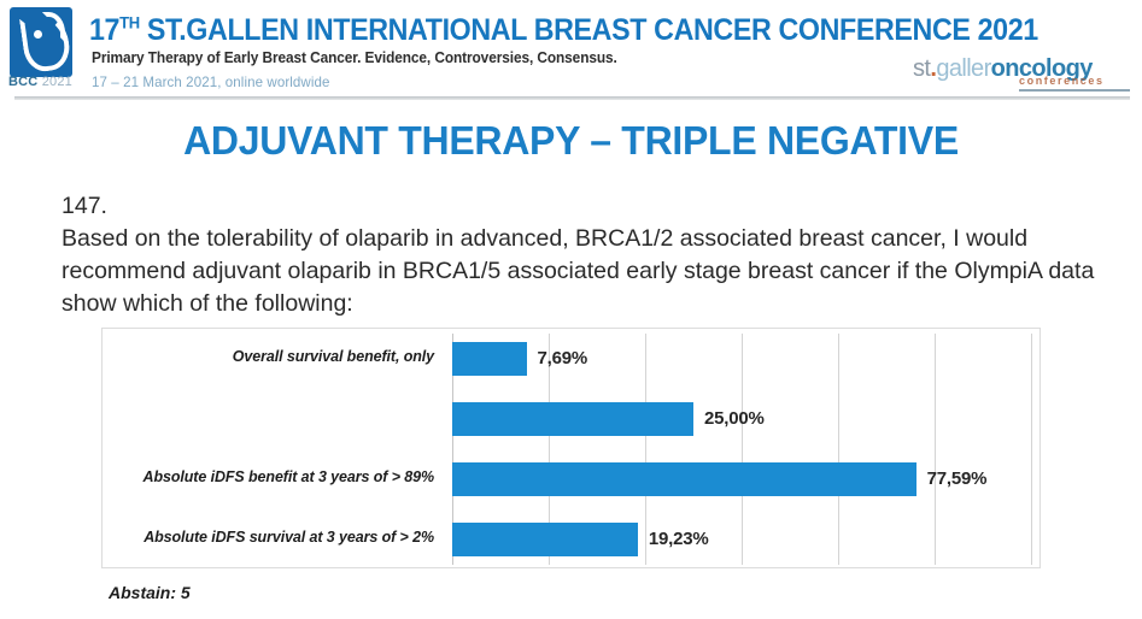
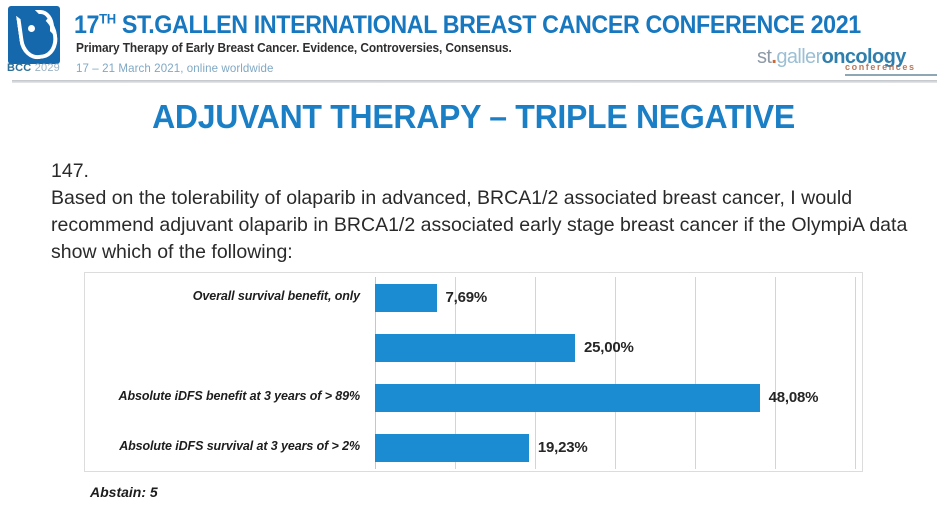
- BCC 2021
+ BCC 2029
  17TH ST.GALLEN INTERNATIONAL BREAST CANCER CONFERENCE 2021
  Primary Therapy of Early Breast Cancer. Evidence, Controversies, Consensus.
  17 – 21 March 2021, online worldwide
  st.galleroncology
  conferences
  ADJUVANT THERAPY – TRIPLE NEGATIVE
  147.
- Based on the tolerability of olaparib in advanced, BRCA1/2 associated breast cancer, I would recommend adjuvant olaparib in BRCA1/5 associated early stage breast cancer if the OlympiA data show which of the following:
+ Based on the tolerability of olaparib in advanced, BRCA1/2 associated breast cancer, I would recommend adjuvant olaparib in BRCA1/2 associated early stage breast cancer if the OlympiA data show which of the following:
  Overall survival benefit, only
  7,69%
  25,00%
  Absolute iDFS benefit at 3 years of > 89%
- 77,59%
+ 48,08%
  Absolute iDFS survival at 3 years of > 2%
  19,23%
  Abstain: 5
